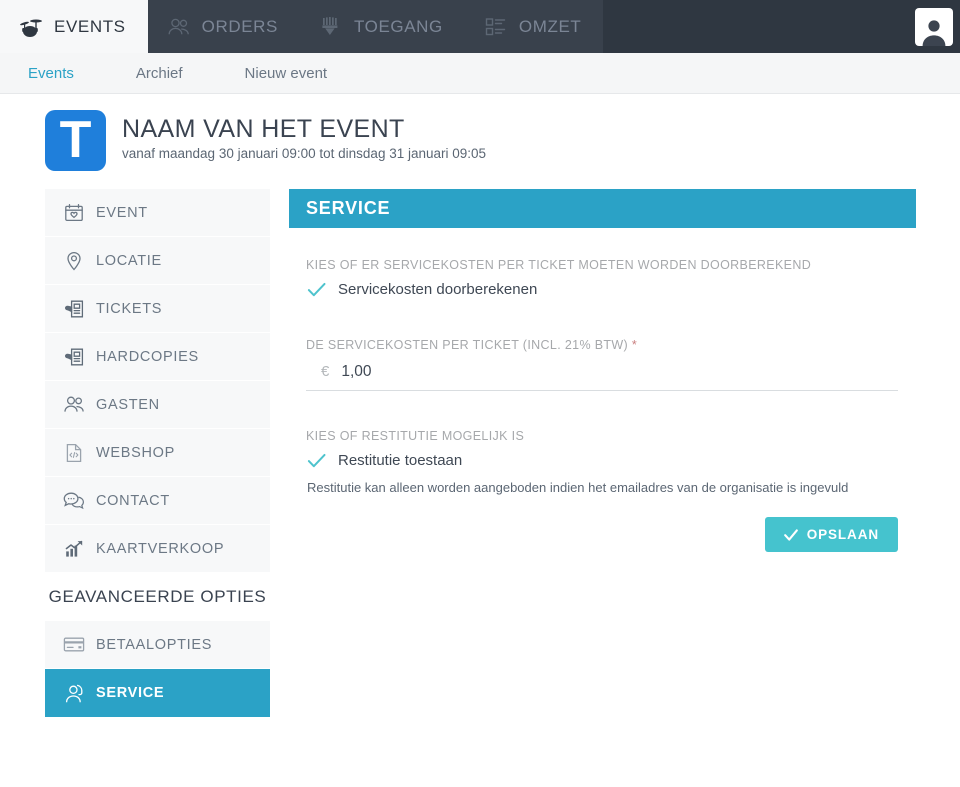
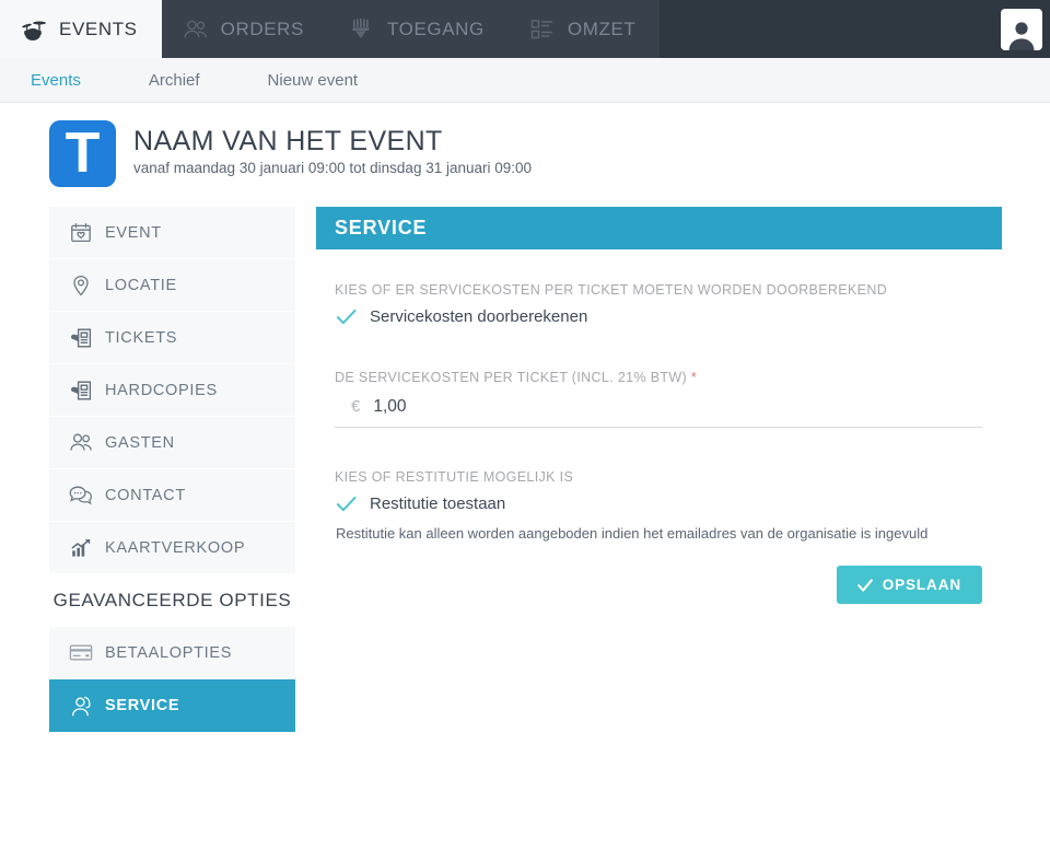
  EVENTS
  ORDERS
  TOEGANG
  OMZET
  Events
  Archief
  Nieuw event
  T
  NAAM VAN HET EVENT
- vanaf maandag 30 januari 09:00 tot dinsdag 31 januari 09:05
+ vanaf maandag 30 januari 09:00 tot dinsdag 31 januari 09:00
  EVENT
  LOCATIE
  TICKETS
  HARDCOPIES
  GASTEN
- WEBSHOP
  CONTACT
  KAARTVERKOOP
  GEAVANCEERDE OPTIES
  BETAALOPTIES
  SERVICE
  SERVICE
  KIES OF ER SERVICEKOSTEN PER TICKET MOETEN WORDEN DOORBEREKEND
  Servicekosten doorberekenen
  DE SERVICEKOSTEN PER TICKET (INCL. 21% BTW) *
  €
  1,00
  KIES OF RESTITUTIE MOGELIJK IS
  Restitutie toestaan
  Restitutie kan alleen worden aangeboden indien het emailadres van de organisatie is ingevuld
  OPSLAAN
